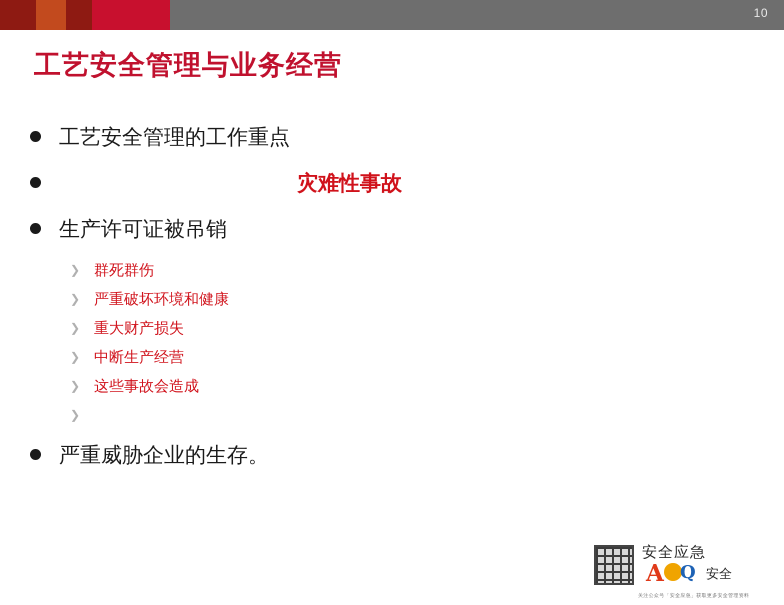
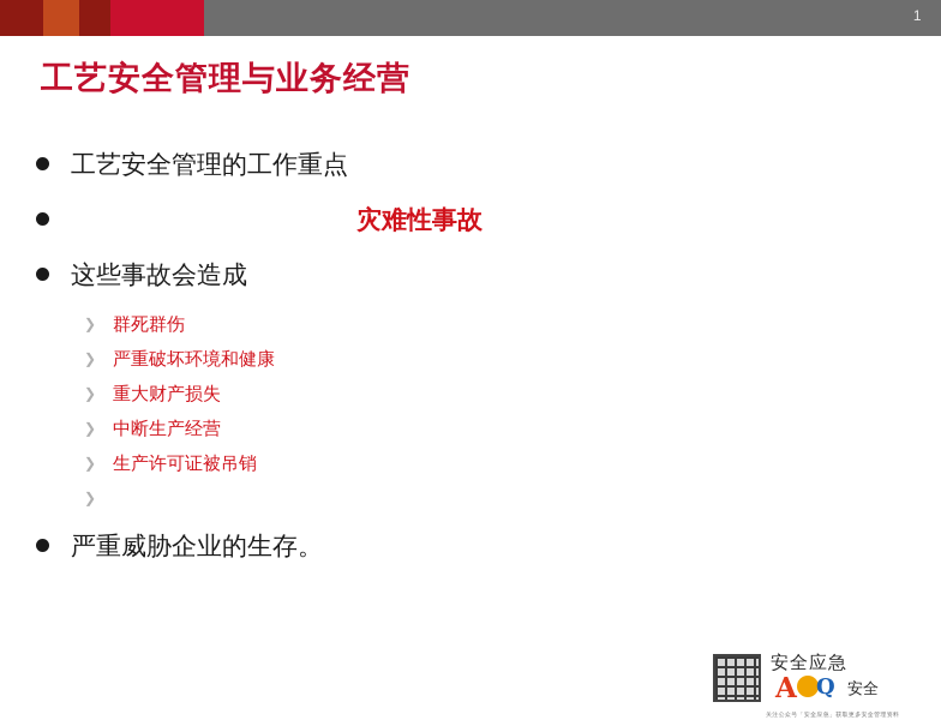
- 10
+ 1
  工艺安全管理与业务经营
  工艺安全管理的工作重点
  灾难性事故
- 生产许可证被吊销
+ 这些事故会造成
  ❯
  群死群伤
  ❯
  严重破坏环境和健康
  ❯
  重大财产损失
  ❯
  中断生产经营
  ❯
- 这些事故会造成
+ 生产许可证被吊销
  ❯
  严重威胁企业的生存。
  安全应急
  A
  Q
  安全
